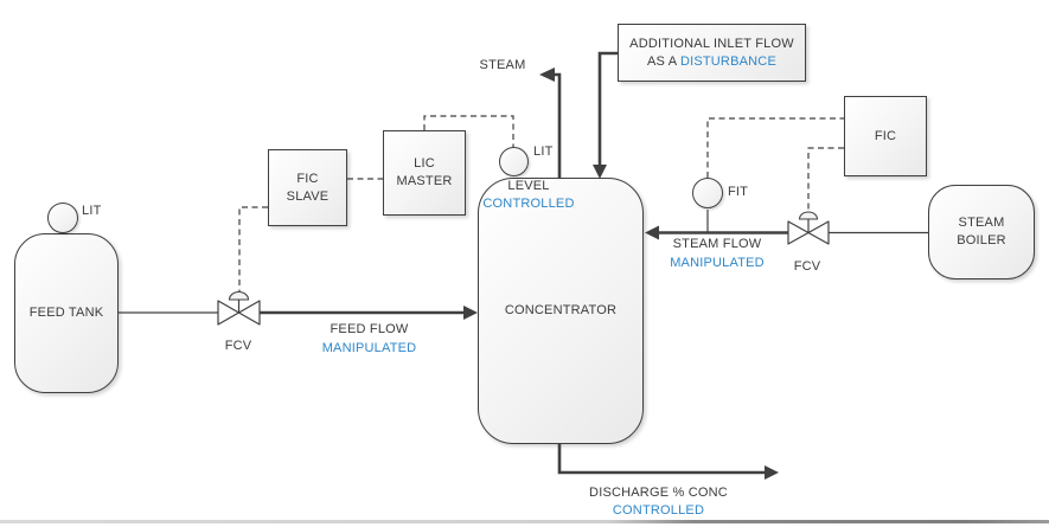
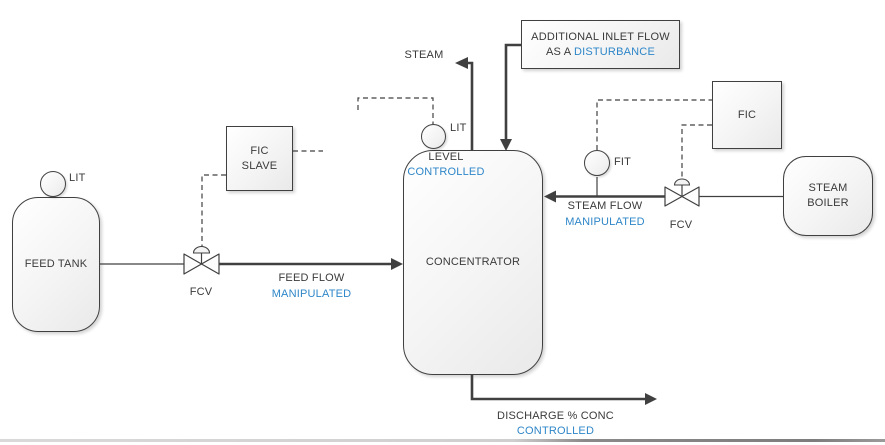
  FEED TANK
  CONCENTRATOR
  STEAM
  BOILER
  FIC
  SLAVE
- LIC
- MASTER
  FIC
  ADDITIONAL INLET FLOW
  AS A DISTURBANCE
  STEAM
  LIT
  LIT
  FIT
  LEVEL
  CONTROLLED
  FEED FLOW
  MANIPULATED
  STEAM FLOW
  MANIPULATED
  FCV
  FCV
  DISCHARGE % CONC
  CONTROLLED
